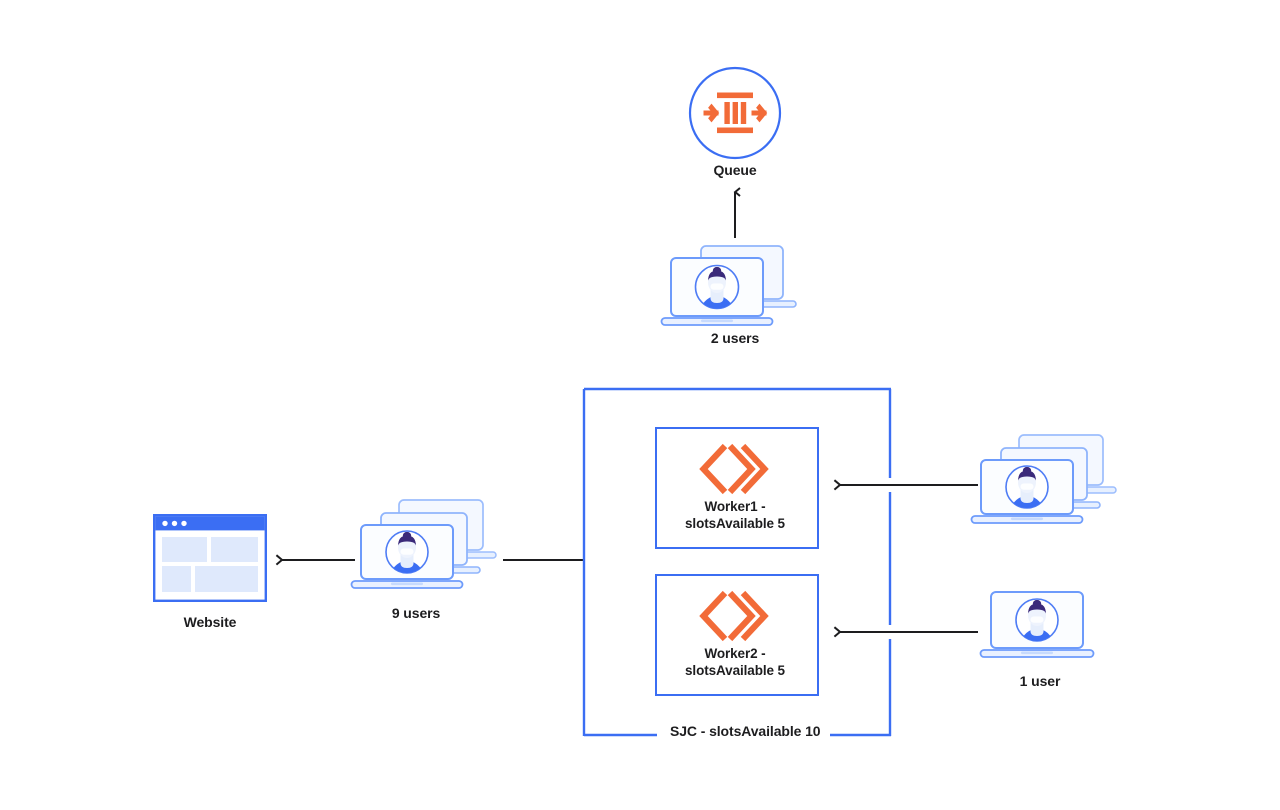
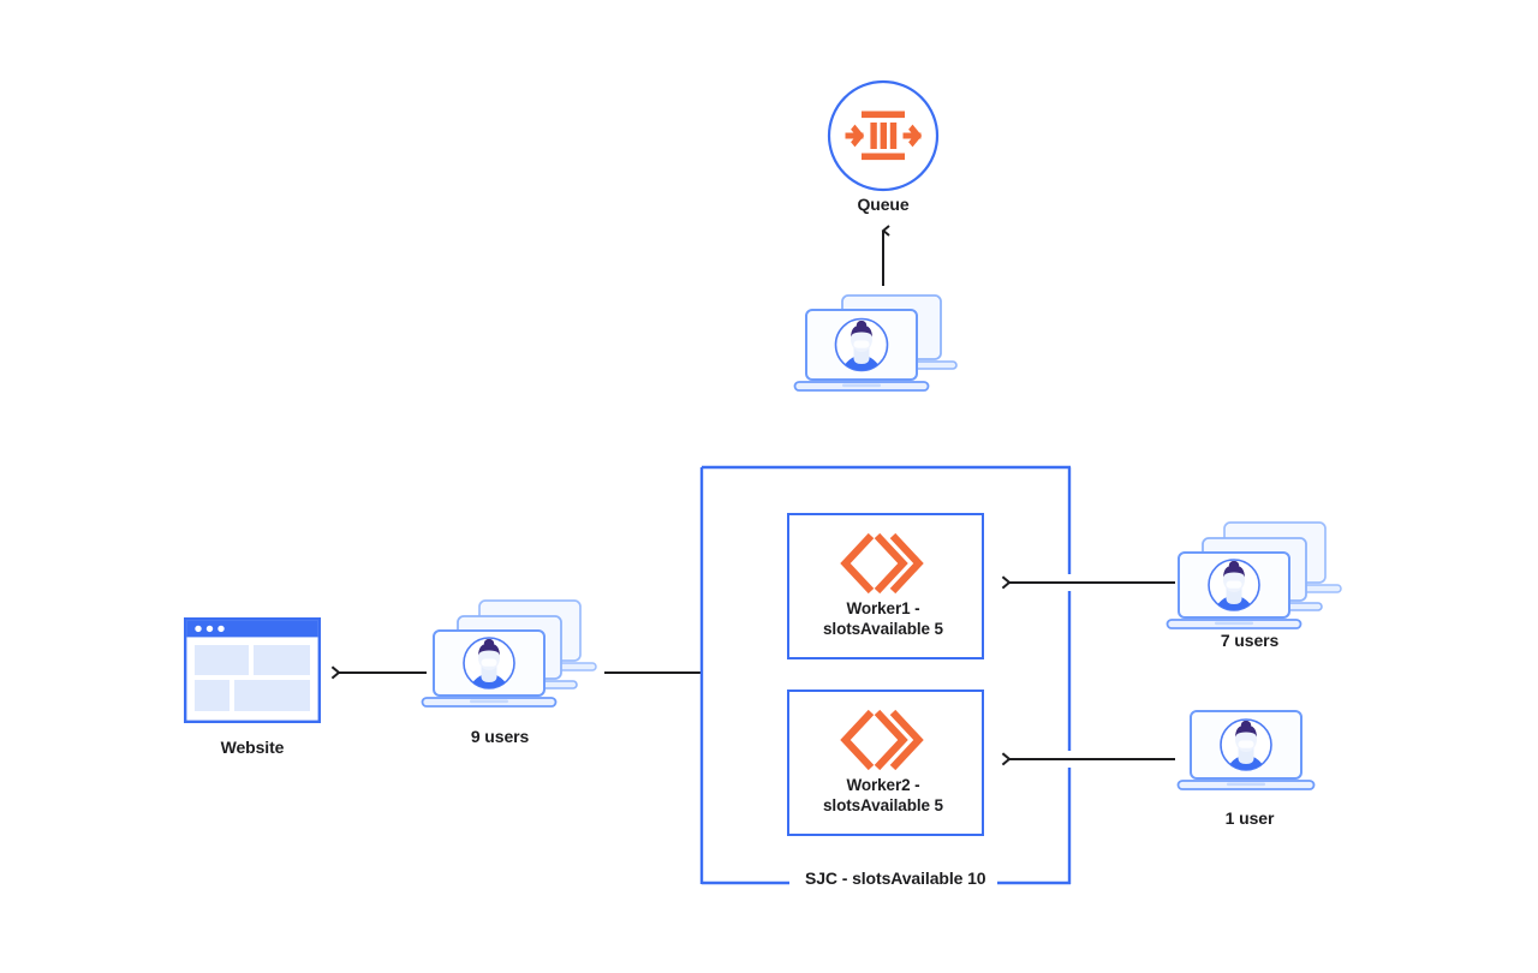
  SJC - slotsAvailable 10
  Queue
- 2 users
  Worker1 -
  slotsAvailable 5
  Worker2 -
  slotsAvailable 5
+ 7 users
  1 user
  9 users
  Website
